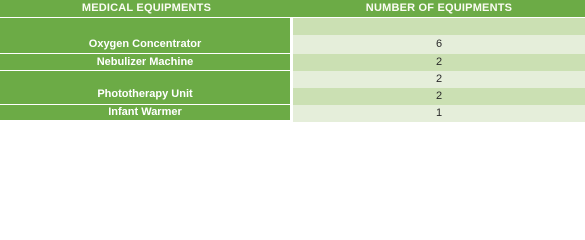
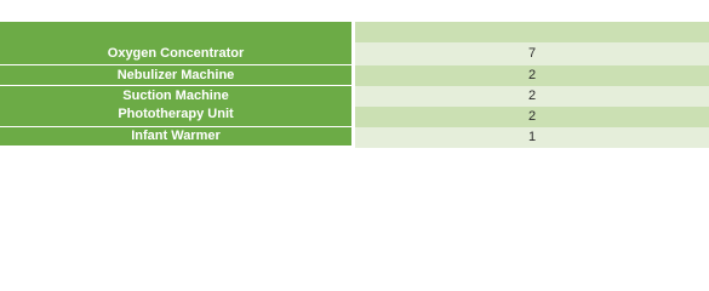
- MEDICAL EQUIPMENTS
- NUMBER OF EQUIPMENTS
- 6
+ 7
  2
  2
  2
  1
  Oxygen Concentrator
  Nebulizer Machine
+ Suction Machine
  Phototherapy Unit
  Infant Warmer
